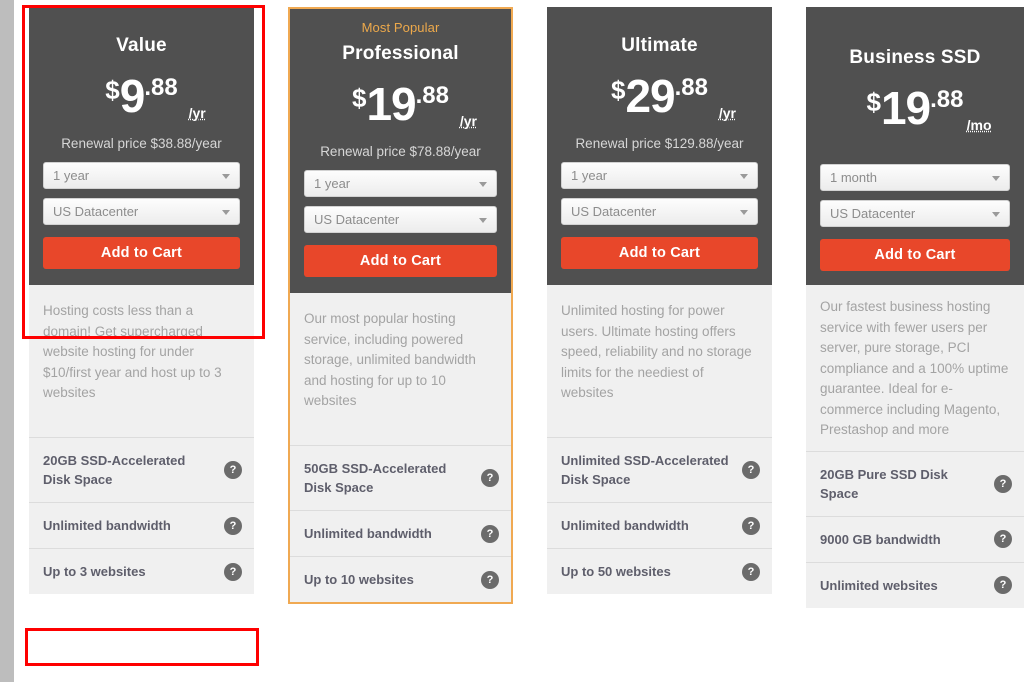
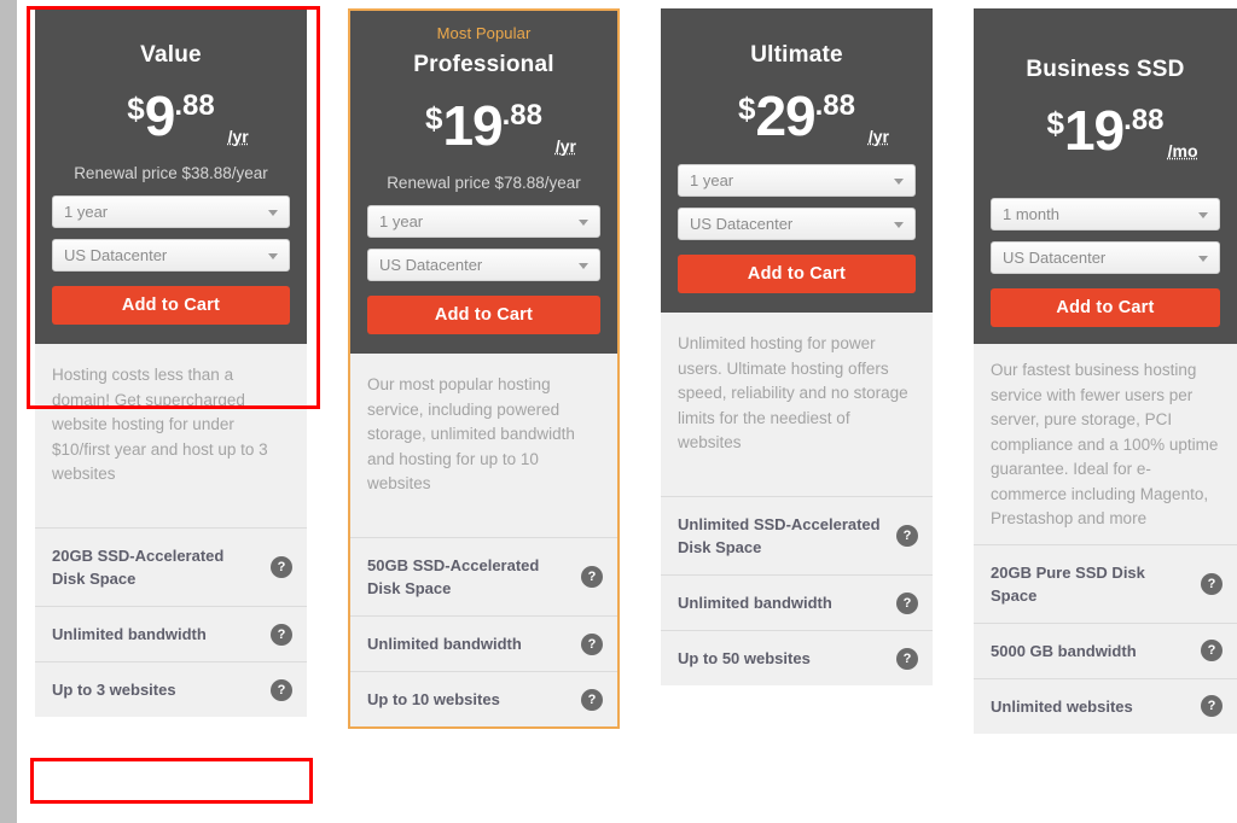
  Value
  $9.88
  /yr
  Renewal price $38.88/year
  1 year
  US Datacenter
  Add to Cart
  Hosting costs less than a domain! Get supercharged website hosting for under $10/first year and host up to 3 websites
  20GB SSD-Accelerated Disk Space
  ?
  Unlimited bandwidth
  ?
  Up to 3 websites
  ?
  Most Popular
  Professional
  $19.88
  /yr
  Renewal price $78.88/year
  1 year
  US Datacenter
  Add to Cart
  Our most popular hosting service, including powered storage, unlimited bandwidth and hosting for up to 10 websites
  50GB SSD-Accelerated Disk Space
  ?
  Unlimited bandwidth
  ?
  Up to 10 websites
  ?
  Ultimate
  $29.88
  /yr
- Renewal price $129.88/year
  1 year
  US Datacenter
  Add to Cart
  Unlimited hosting for power users. Ultimate hosting offers speed, reliability and no storage limits for the neediest of websites
  Unlimited SSD-Accelerated Disk Space
  ?
  Unlimited bandwidth
  ?
  Up to 50 websites
  ?
  Business SSD
  $19.88
  /mo
  1 month
  US Datacenter
  Add to Cart
  Our fastest business hosting service with fewer users per server, pure storage, PCI compliance and a 100% uptime guarantee. Ideal for e-commerce including Magento, Prestashop and more
  20GB Pure SSD Disk Space
  ?
- 9000 GB bandwidth
+ 5000 GB bandwidth
  ?
  Unlimited websites
  ?
